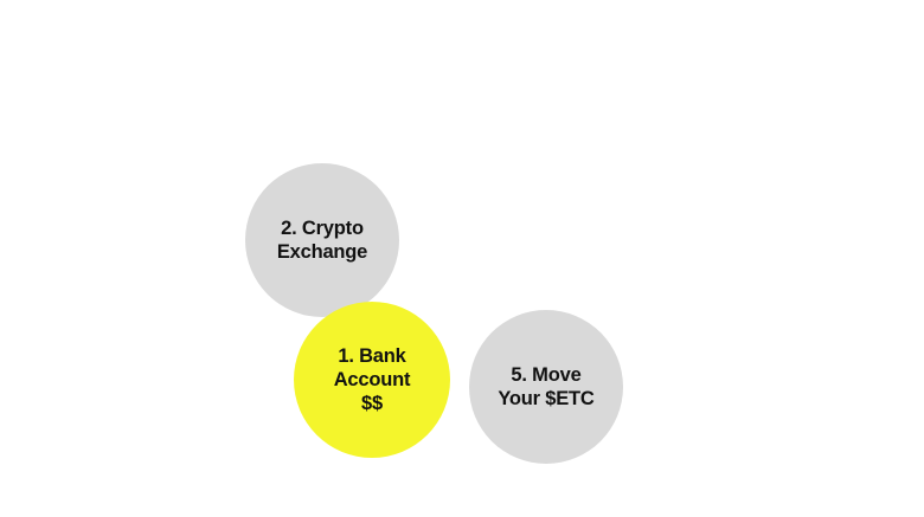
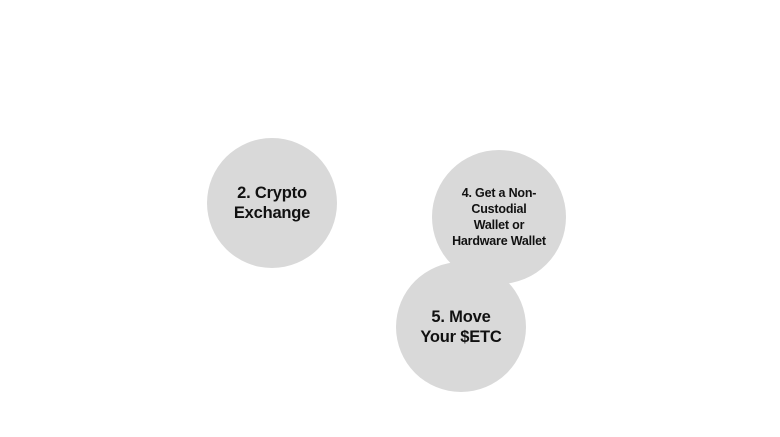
- 1. Bank
- Account
- $$
  2. Crypto
  Exchange
+ 4. Get a Non-Custodial
+ Wallet or
+ Hardware Wallet
  5. Move
  Your $ETC
